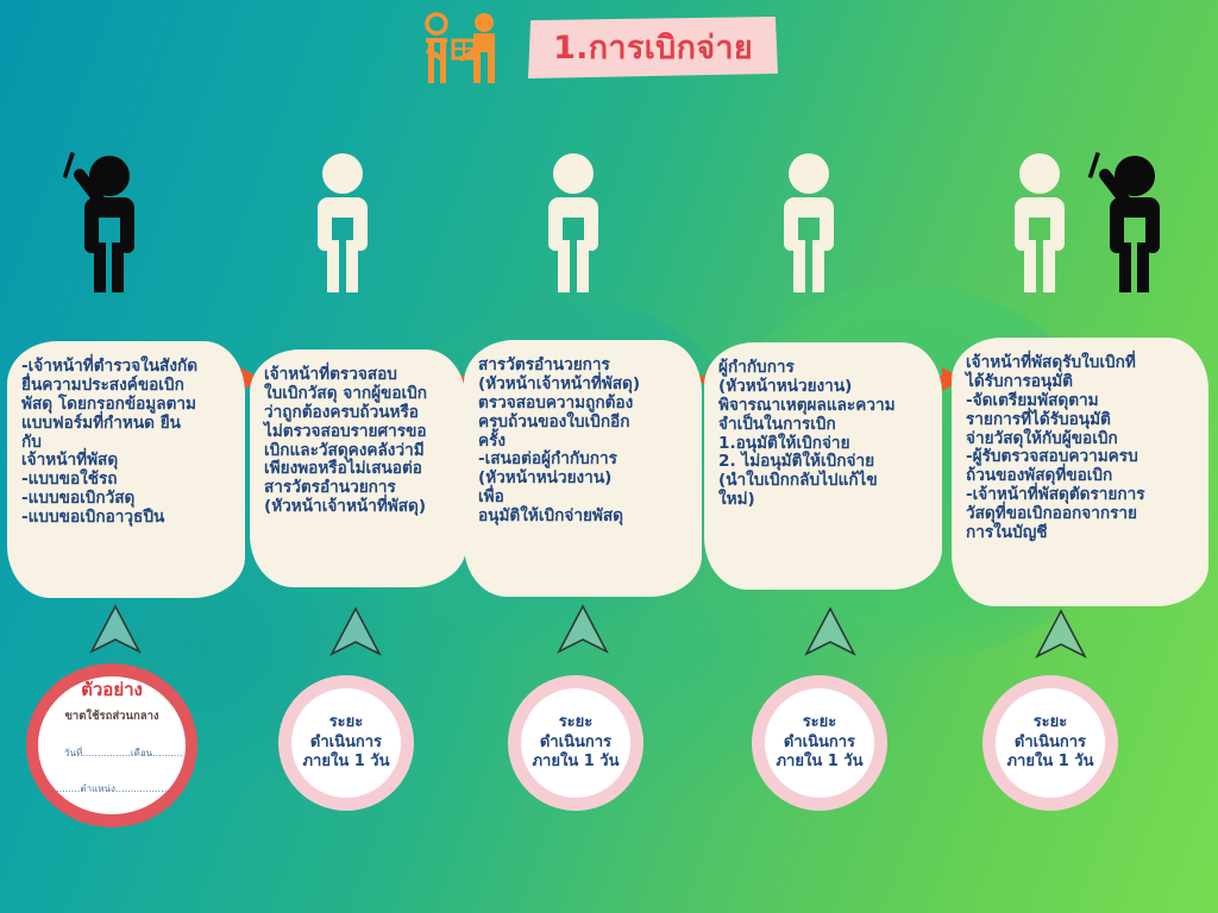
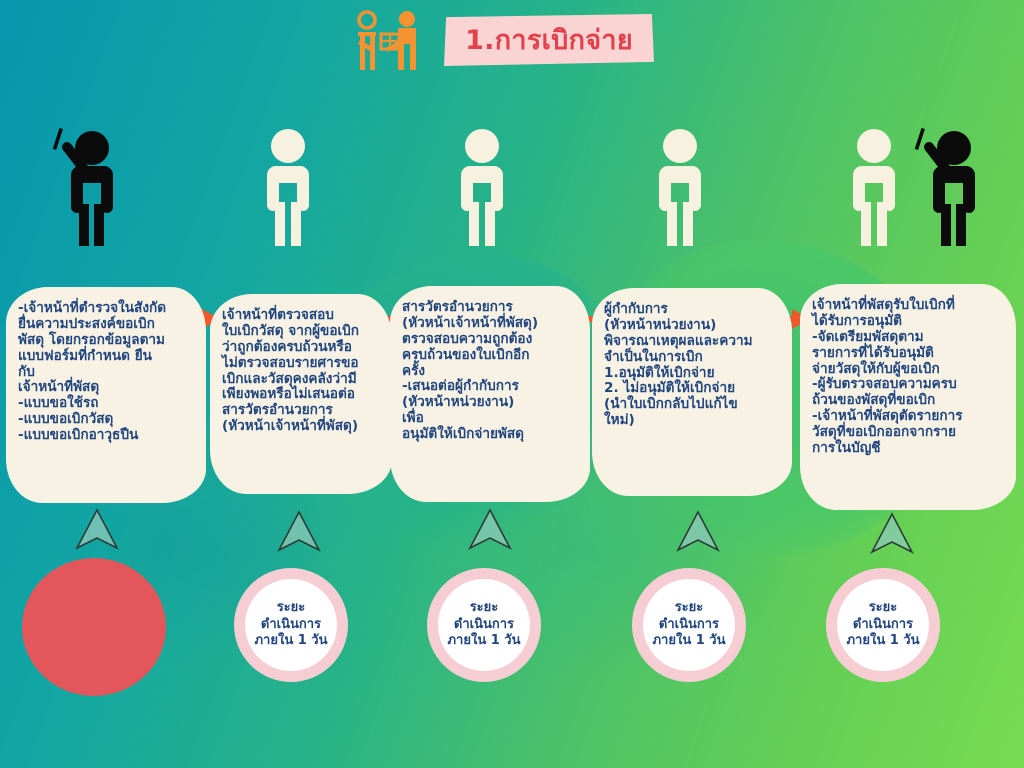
  1.การเบิกจ่าย
  -เจ้าหน้าที่ตำรวจในสังกัด
  ยื่นความประสงค์ขอเบิก
  พัสดุ โดยกรอกข้อมูลตาม
  แบบฟอร์มที่กำหนด ยืน
  กับ
  เจ้าหน้าที่พัสดุ
  -แบบขอใช้รถ
  -แบบขอเบิกวัสดุ
  -แบบขอเบิกอาวุธปืน
  เจ้าหน้าที่ตรวจสอบ
  ใบเบิกวัสดุ จากผู้ขอเบิก
  ว่าถูกต้องครบถ้วนหรือ
  ไม่ตรวจสอบรายศารขอ
  เบิกและวัสดุคงคลังว่ามี
  เพียงพอหรือไม่เสนอต่อ
  สารวัตรอำนวยการ
  (หัวหน้าเจ้าหน้าที่พัสดุ)
  สารวัตรอำนวยการ
  (หัวหน้าเจ้าหน้าที่พัสดุ)
  ตรวจสอบความถูกต้อง
  ครบถ้วนของใบเบิกอีก
  ครั้ง
  -เสนอต่อผู้กำกับการ
  (หัวหน้าหน่วยงาน)
  เพื่อ
  อนุมัติให้เบิกจ่ายพัสดุ
  ผู้กำกับการ
  (หัวหน้าหน่วยงาน)
  พิจารณาเหตุผลและความ
  จำเป็นในการเบิก
  1.อนุมัติให้เบิกจ่าย
  2. ไม่อนุมัติให้เบิกจ่าย
  (นำใบเบิกกลับไปแก้ไข
  ใหม่)
  เจ้าหน้าที่พัสดุรับใบเบิกที่
  ได้รับการอนุมัติ
  -จัดเตรียมพัสดุตาม
  รายการที่ได้รับอนุมัติ
  จ่ายวัสดุให้กับผู้ขอเบิก
  -ผู้รับตรวจสอบความครบ
  ถ้วนของพัสดุที่ขอเบิก
  -เจ้าหน้าที่พัสดุตัดรายการ
  วัสดุที่ขอเบิกออกจากราย
  การในบัญชี
- ขาตใช้รถส่วนกลาง
- วันที่................เดือน..........
- ..........ตำแหน่ง...................
- ตัวอย่าง
  ระยะ
  ดำเนินการ
  ภายใน 1 วัน
  ระยะ
  ดำเนินการ
  ภายใน 1 วัน
  ระยะ
  ดำเนินการ
  ภายใน 1 วัน
  ระยะ
  ดำเนินการ
  ภายใน 1 วัน
